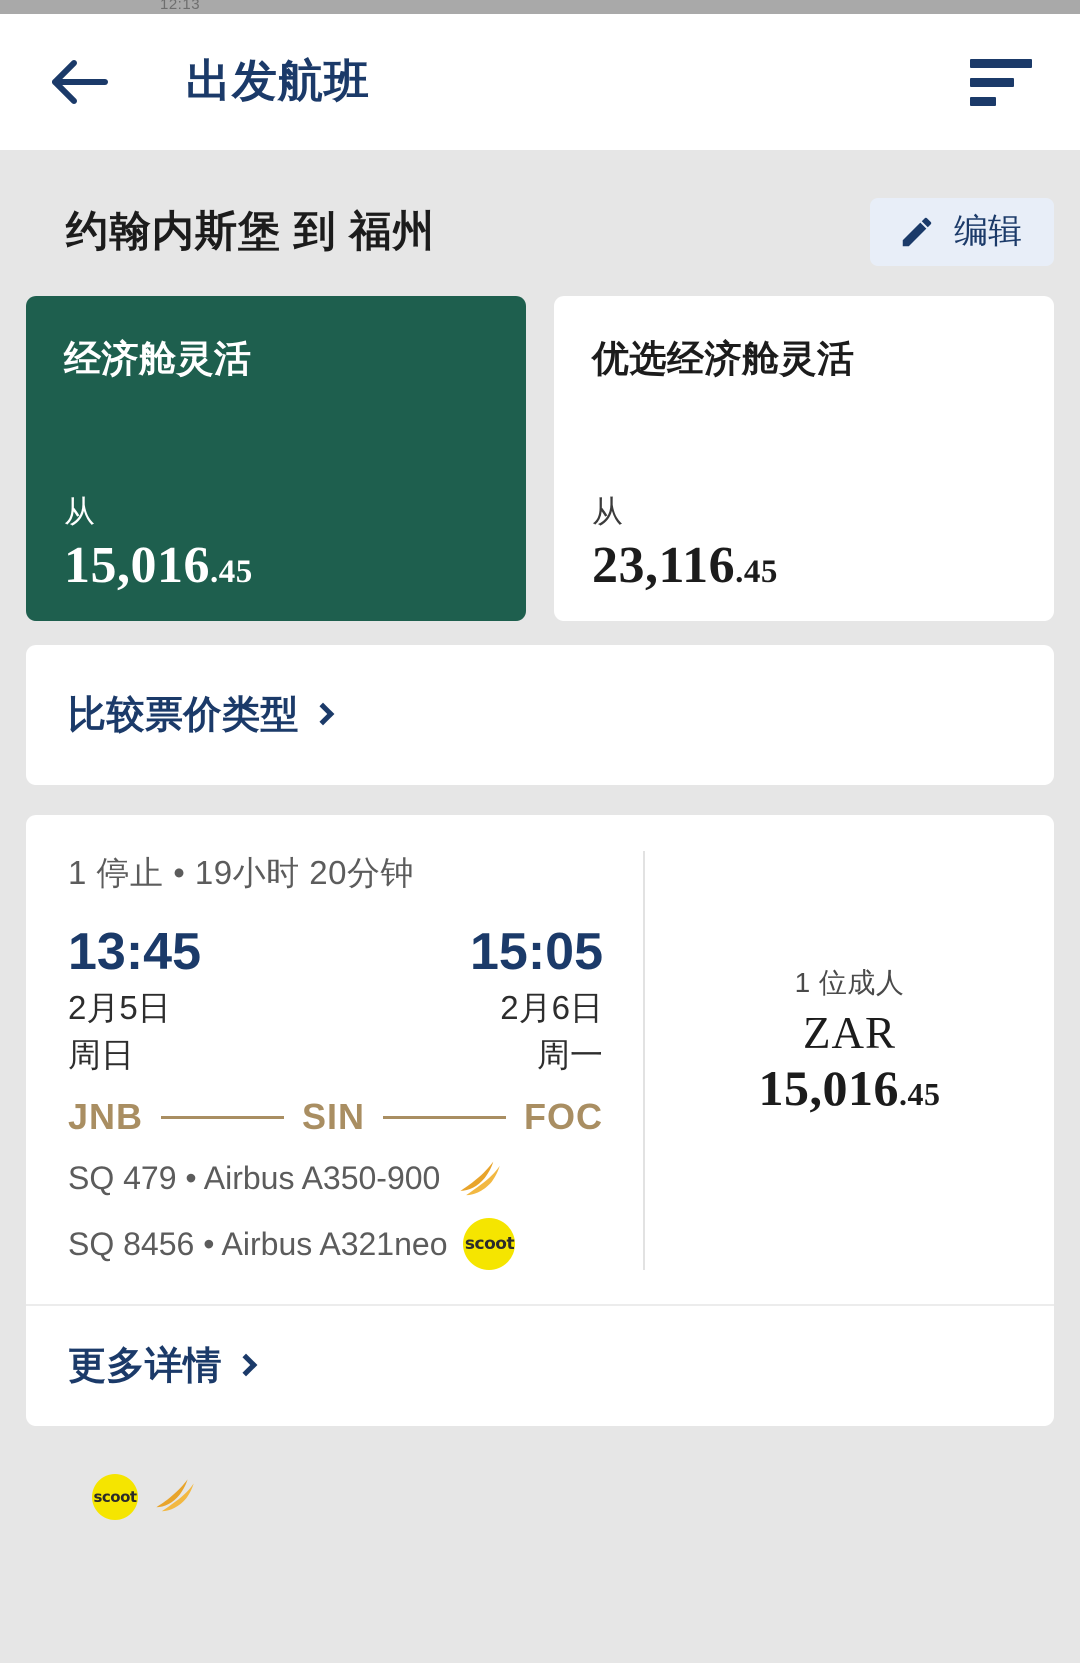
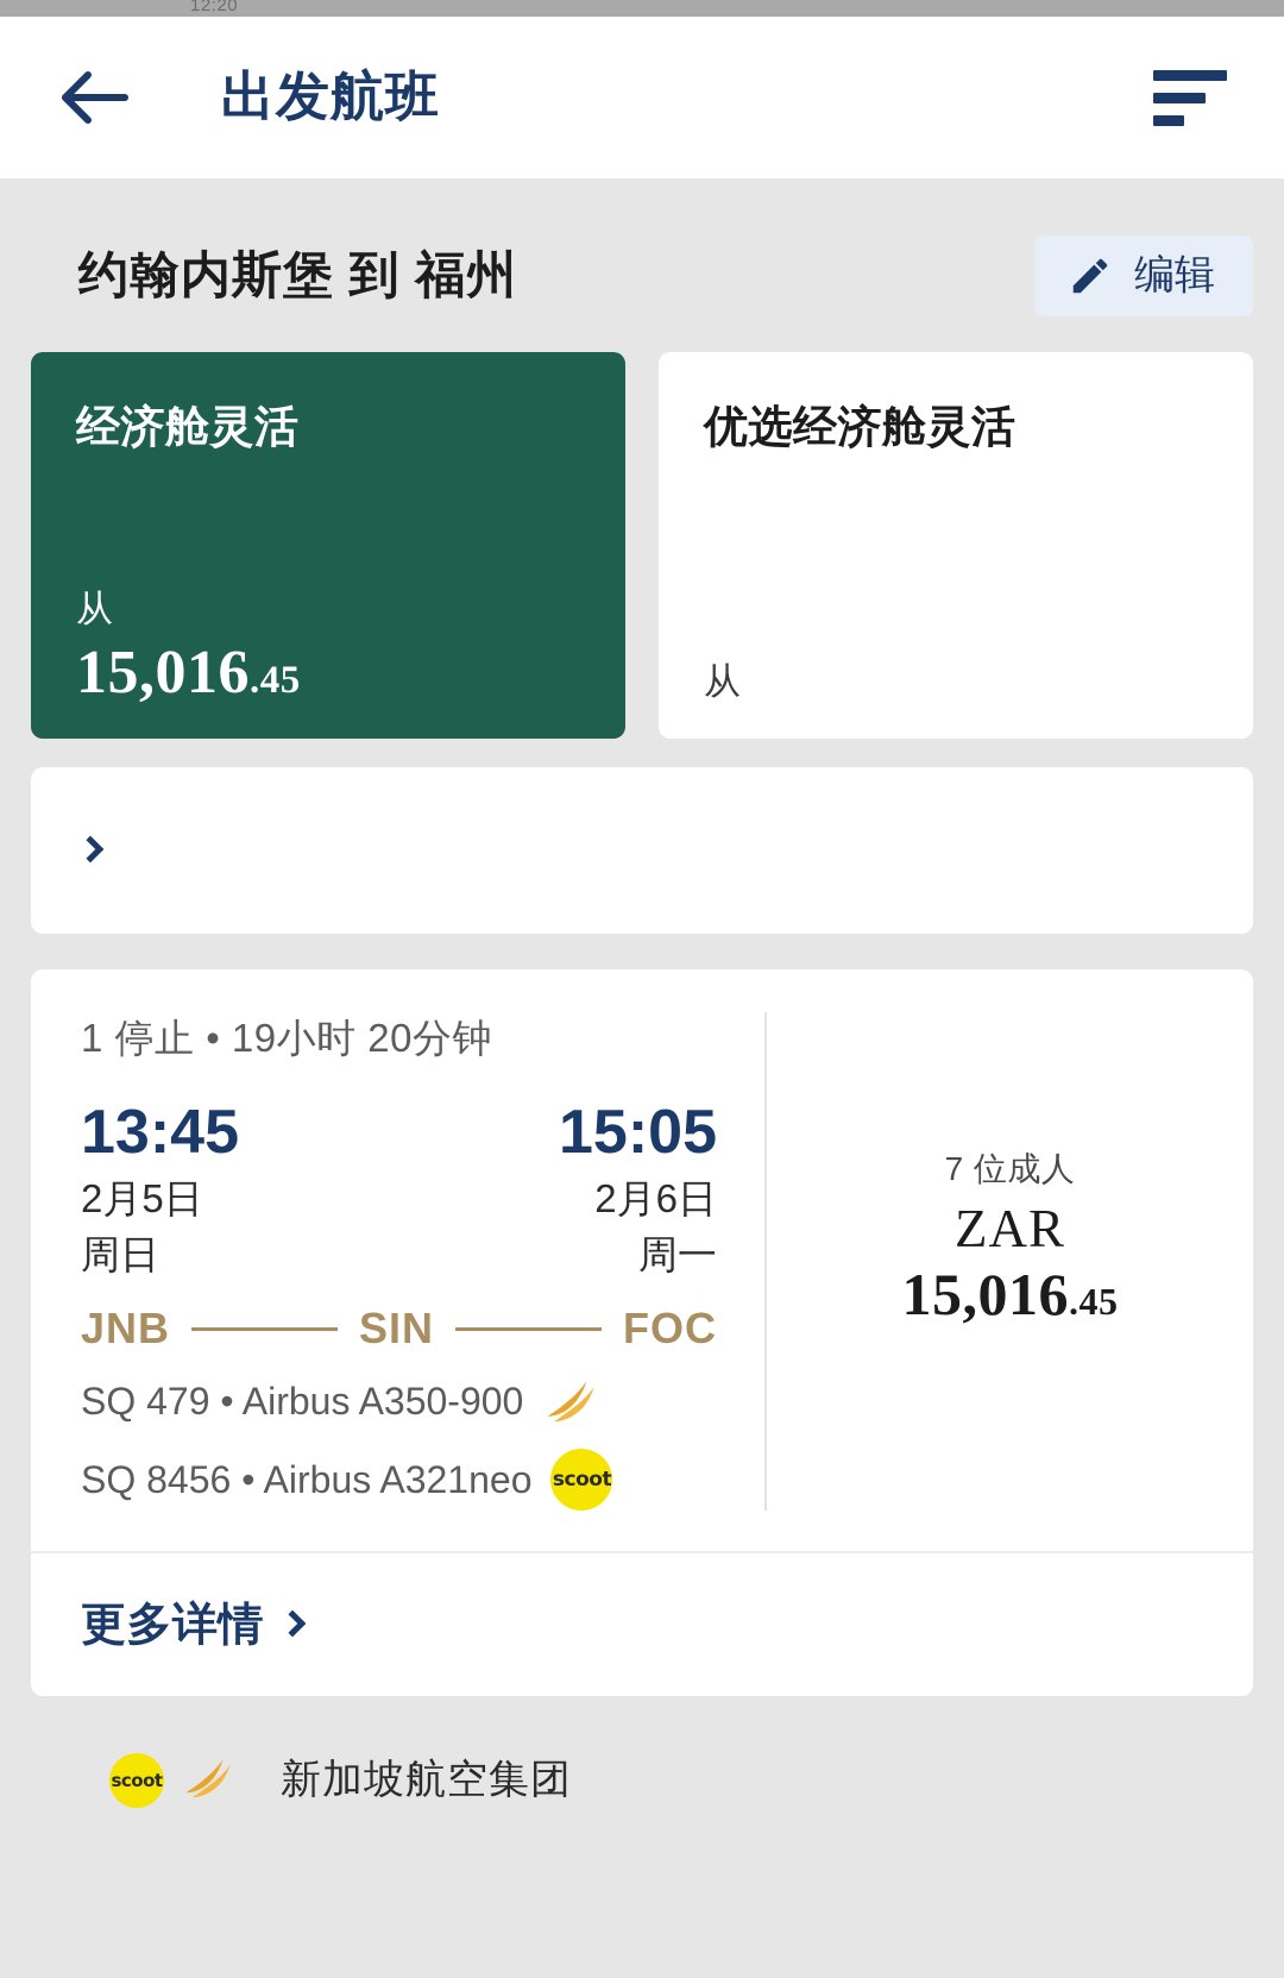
- 12:13
+ 12:20
  出发航班
  约翰内斯堡 到 福州
  编辑
  经济舱灵活
  从
  15,016.45
  优选经济舱灵活
  从
- 23,116.45
- 比较票价类型
  1 停止 • 19小时 20分钟
  13:45
  2月5日
  周日
  15:05
  2月6日
  周一
  JNB
  SIN
  FOC
  SQ 479 • Airbus A350-900
  SQ 8456 • Airbus A321neo
  scoot
- 1 位成人
+ 7 位成人
  ZAR
  15,016.45
  更多详情
  scoot
+ 新加坡航空集团
